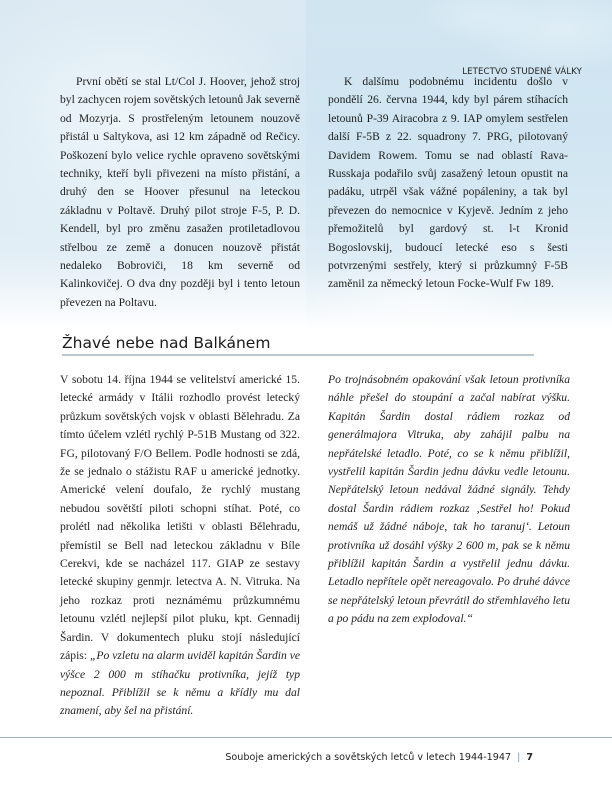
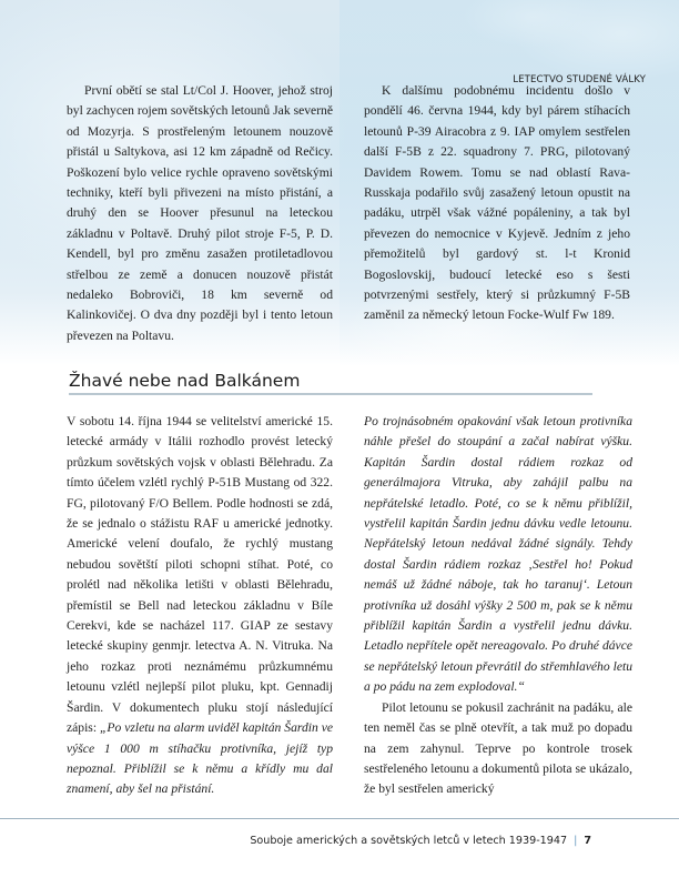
  LETECTVO STUDENÉ VÁLKY
  První obětí se stal Lt/Col J. Hoover, jehož stroj byl zachycen rojem sovětských letounů Jak severně od Mozyrja. S prostřeleným letounem nouzově přistál u Saltykova, asi 12 km západně od Rečicy. Poškození bylo velice rychle opraveno sovětskými techniky, kteří byli přivezeni na místo přistání, a druhý den se Hoover přesunul na leteckou základnu v Poltavě. Druhý pilot stroje F-5, P. D. Kendell, byl pro změnu zasažen protiletadlovou střelbou ze země a donucen nouzově přistát nedaleko Bobroviči, 18 km severně od Kalinkovičej. O dva dny později byl i tento letoun převezen na Poltavu.
- K dalšímu podobnému incidentu došlo v pondělí 26. června 1944, kdy byl párem stíhacích letounů P-39 Airacobra z 9. IAP omylem sestřelen další F-5B z 22. squadrony 7. PRG, pilotovaný Davidem Rowem. Tomu se nad oblastí Rava-Russkaja podařilo svůj zasažený letoun opustit na padáku, utrpěl však vážné popáleniny, a tak byl převezen do nemocnice v Kyjevě. Jedním z jeho přemožitelů byl gardový st. l-t Kronid Bogoslovskij, budoucí letecké eso s šesti potvrzenými sestřely, který si průzkumný F-5B zaměnil za německý letoun Focke-Wulf Fw 189.
+ K dalšímu podobnému incidentu došlo v pondělí 46. června 1944, kdy byl párem stíhacích letounů P-39 Airacobra z 9. IAP omylem sestřelen další F-5B z 22. squadrony 7. PRG, pilotovaný Davidem Rowem. Tomu se nad oblastí Rava-Russkaja podařilo svůj zasažený letoun opustit na padáku, utrpěl však vážné popáleniny, a tak byl převezen do nemocnice v Kyjevě. Jedním z jeho přemožitelů byl gardový st. l-t Kronid Bogoslovskij, budoucí letecké eso s šesti potvrzenými sestřely, který si průzkumný F-5B zaměnil za německý letoun Focke-Wulf Fw 189.
  Žhavé nebe nad Balkánem
- V sobotu 14. října 1944 se velitelství americké 15. letecké armády v Itálii rozhodlo provést letecký průzkum sovětských vojsk v oblasti Bělehradu. Za tímto účelem vzlétl rychlý P-51B Mustang od 322. FG, pilotovaný F/O Bellem. Podle hodnosti se zdá, že se jednalo o stážistu RAF u americké jednotky. Americké velení doufalo, že rychlý mustang nebudou sovětští piloti schopni stíhat. Poté, co prolétl nad několika letišti v oblasti Bělehradu, přemístil se Bell nad leteckou základnu v Bíle Cerekvi, kde se nacházel 117. GIAP ze sestavy letecké skupiny genmjr. letectva A. N. Vitruka. Na jeho rozkaz proti neznámému průzkumnému letounu vzlétl nejlepší pilot pluku, kpt. Gennadij Šardin. V dokumentech pluku stojí následující zápis: „Po vzletu na alarm uviděl kapitán Šardin ve výšce 2 000 m stíhačku protivníka, jejíž typ nepoznal. Přiblížil se k němu a křídly mu dal znamení, aby šel na přistání.
+ V sobotu 14. října 1944 se velitelství americké 15. letecké armády v Itálii rozhodlo provést letecký průzkum sovětských vojsk v oblasti Bělehradu. Za tímto účelem vzlétl rychlý P-51B Mustang od 322. FG, pilotovaný F/O Bellem. Podle hodnosti se zdá, že se jednalo o stážistu RAF u americké jednotky. Americké velení doufalo, že rychlý mustang nebudou sovětští piloti schopni stíhat. Poté, co prolétl nad několika letišti v oblasti Bělehradu, přemístil se Bell nad leteckou základnu v Bíle Cerekvi, kde se nacházel 117. GIAP ze sestavy letecké skupiny genmjr. letectva A. N. Vitruka. Na jeho rozkaz proti neznámému průzkumnému letounu vzlétl nejlepší pilot pluku, kpt. Gennadij Šardin. V dokumentech pluku stojí následující zápis: „Po vzletu na alarm uviděl kapitán Šardin ve výšce 1 000 m stíhačku protivníka, jejíž typ nepoznal. Přiblížil se k němu a křídly mu dal znamení, aby šel na přistání.
- Po trojnásobném opakování však letoun protivníka náhle přešel do stoupání a začal nabírat výšku. Kapitán Šardin dostal rádiem rozkaz od generálmajora Vitruka, aby zahájil palbu na nepřátelské letadlo. Poté, co se k němu přiblížil, vystřelil kapitán Šardin jednu dávku vedle letounu. Nepřátelský letoun nedával žádné signály. Tehdy dostal Šardin rádiem rozkaz ‚Sestřel ho! Pokud nemáš už žádné náboje, tak ho taranuj‘. Letoun protivníka už dosáhl výšky 2 600 m, pak se k němu přiblížil kapitán Šardin a vystřelil jednu dávku. Letadlo nepřítele opět nereagovalo. Po druhé dávce se nepřátelský letoun převrátil do střemhlavého letu a po pádu na zem explodoval.“
+ Po trojnásobném opakování však letoun protivníka náhle přešel do stoupání a začal nabírat výšku. Kapitán Šardin dostal rádiem rozkaz od generálmajora Vitruka, aby zahájil palbu na nepřátelské letadlo. Poté, co se k němu přiblížil, vystřelil kapitán Šardin jednu dávku vedle letounu. Nepřátelský letoun nedával žádné signály. Tehdy dostal Šardin rádiem rozkaz ‚Sestřel ho! Pokud nemáš už žádné náboje, tak ho taranuj‘. Letoun protivníka už dosáhl výšky 2 500 m, pak se k němu přiblížil kapitán Šardin a vystřelil jednu dávku. Letadlo nepřítele opět nereagovalo. Po druhé dávce se nepřátelský letoun převrátil do střemhlavého letu a po pádu na zem explodoval.“
+ Pilot letounu se pokusil zachránit na padáku, ale ten neměl čas se plně otevřít, a tak muž po dopadu na zem zahynul. Teprve po kontrole trosek sestřeleného letounu a dokumentů pilota se ukázalo, že byl sestřelen americký
- Souboje amerických a sovětských letců v letech 1944-1947 | 7
+ Souboje amerických a sovětských letců v letech 1939-1947 | 7
